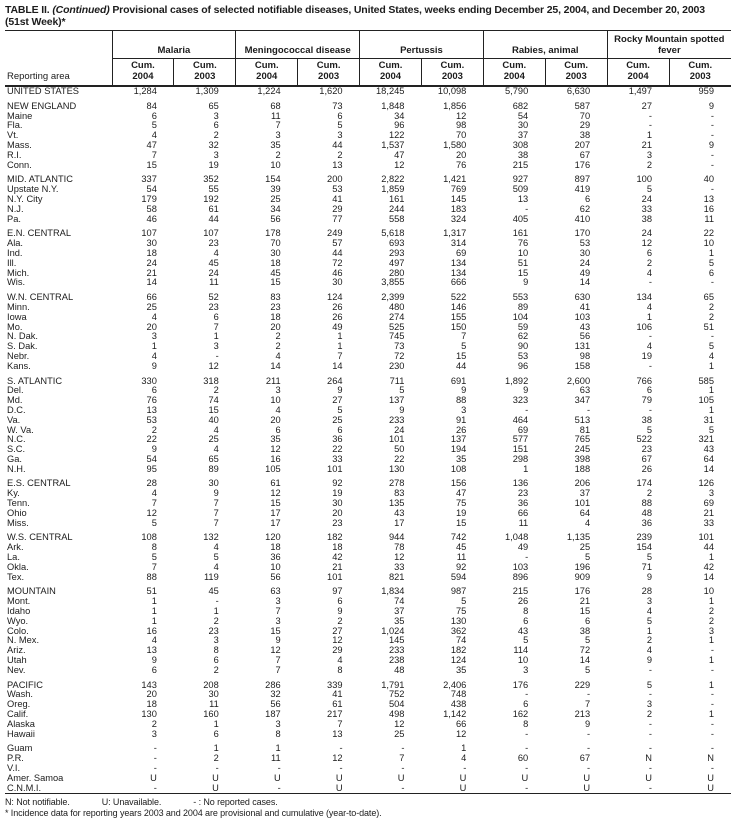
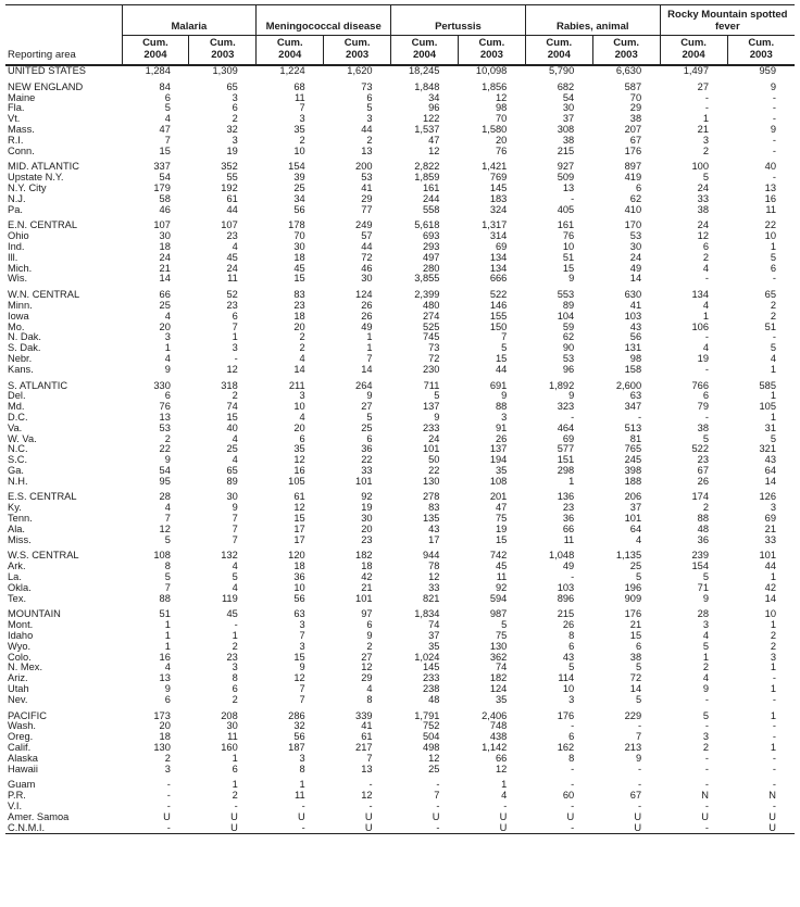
- TABLE II. (Continued) Provisional cases of selected notifiable diseases, United States, weeks ending December 25, 2004, and December 20, 2003
- (51st Week)*
  Reporting area	Malaria	Meningococcal disease	Pertussis	Rabies, animal	Rocky Mountain spotted fever
  Cum.2004	Cum.2003	Cum.2004	Cum.2003	Cum.2004	Cum.2003	Cum.2004	Cum.2003	Cum.2004	Cum.2003
  UNITED STATES	1,284	1,309	1,224	1,620	18,245	10,098	5,790	6,630	1,497	959
  NEW ENGLAND	84	65	68	73	1,848	1,856	682	587	27	9
  Maine	6	3	11	6	34	12	54	70	-	-
  Fla.	5	6	7	5	96	98	30	29	-	-
  Vt.	4	2	3	3	122	70	37	38	1	-
  Mass.	47	32	35	44	1,537	1,580	308	207	21	9
  R.I.	7	3	2	2	47	20	38	67	3	-
  Conn.	15	19	10	13	12	76	215	176	2	-
  MID. ATLANTIC	337	352	154	200	2,822	1,421	927	897	100	40
  Upstate N.Y.	54	55	39	53	1,859	769	509	419	5	-
  N.Y. City	179	192	25	41	161	145	13	6	24	13
  N.J.	58	61	34	29	244	183	-	62	33	16
  Pa.	46	44	56	77	558	324	405	410	38	11
  E.N. CENTRAL	107	107	178	249	5,618	1,317	161	170	24	22
- Ala.	30	23	70	57	693	314	76	53	12	10
+ Ohio	30	23	70	57	693	314	76	53	12	10
  Ind.	18	4	30	44	293	69	10	30	6	1
  Ill.	24	45	18	72	497	134	51	24	2	5
  Mich.	21	24	45	46	280	134	15	49	4	6
  Wis.	14	11	15	30	3,855	666	9	14	-	-
  W.N. CENTRAL	66	52	83	124	2,399	522	553	630	134	65
  Minn.	25	23	23	26	480	146	89	41	4	2
  Iowa	4	6	18	26	274	155	104	103	1	2
  Mo.	20	7	20	49	525	150	59	43	106	51
  N. Dak.	3	1	2	1	745	7	62	56	-	-
  S. Dak.	1	3	2	1	73	5	90	131	4	5
  Nebr.	4	-	4	7	72	15	53	98	19	4
  Kans.	9	12	14	14	230	44	96	158	-	1
  S. ATLANTIC	330	318	211	264	711	691	1,892	2,600	766	585
  Del.	6	2	3	9	5	9	9	63	6	1
  Md.	76	74	10	27	137	88	323	347	79	105
  D.C.	13	15	4	5	9	3	-	-	-	1
  Va.	53	40	20	25	233	91	464	513	38	31
  W. Va.	2	4	6	6	24	26	69	81	5	5
  N.C.	22	25	35	36	101	137	577	765	522	321
  S.C.	9	4	12	22	50	194	151	245	23	43
  Ga.	54	65	16	33	22	35	298	398	67	64
  N.H.	95	89	105	101	130	108	1	188	26	14
- E.S. CENTRAL	28	30	61	92	278	156	136	206	174	126
+ E.S. CENTRAL	28	30	61	92	278	201	136	206	174	126
  Ky.	4	9	12	19	83	47	23	37	2	3
  Tenn.	7	7	15	30	135	75	36	101	88	69
- Ohio	12	7	17	20	43	19	66	64	48	21
+ Ala.	12	7	17	20	43	19	66	64	48	21
  Miss.	5	7	17	23	17	15	11	4	36	33
  W.S. CENTRAL	108	132	120	182	944	742	1,048	1,135	239	101
  Ark.	8	4	18	18	78	45	49	25	154	44
  La.	5	5	36	42	12	11	-	5	5	1
  Okla.	7	4	10	21	33	92	103	196	71	42
  Tex.	88	119	56	101	821	594	896	909	9	14
  MOUNTAIN	51	45	63	97	1,834	987	215	176	28	10
  Mont.	1	-	3	6	74	5	26	21	3	1
  Idaho	1	1	7	9	37	75	8	15	4	2
  Wyo.	1	2	3	2	35	130	6	6	5	2
  Colo.	16	23	15	27	1,024	362	43	38	1	3
  N. Mex.	4	3	9	12	145	74	5	5	2	1
  Ariz.	13	8	12	29	233	182	114	72	4	-
  Utah	9	6	7	4	238	124	10	14	9	1
  Nev.	6	2	7	8	48	35	3	5	-	-
- PACIFIC	143	208	286	339	1,791	2,406	176	229	5	1
+ PACIFIC	173	208	286	339	1,791	2,406	176	229	5	1
  Wash.	20	30	32	41	752	748	-	-	-	-
  Oreg.	18	11	56	61	504	438	6	7	3	-
  Calif.	130	160	187	217	498	1,142	162	213	2	1
  Alaska	2	1	3	7	12	66	8	9	-	-
  Hawaii	3	6	8	13	25	12	-	-	-	-
  Guam	-	1	1	-	-	1	-	-	-	-
  P.R.	-	2	11	12	7	4	60	67	N	N
  V.I.	-	-	-	-	-	-	-	-	-	-
  Amer. Samoa	U	U	U	U	U	U	U	U	U	U
  C.N.M.I.	-	U	-	U	-	U	-	U	-	U
- N: Not notifiable. U: Unavailable. - : No reported cases.
- * Incidence data for reporting years 2003 and 2004 are provisional and cumulative (year-to-date).
